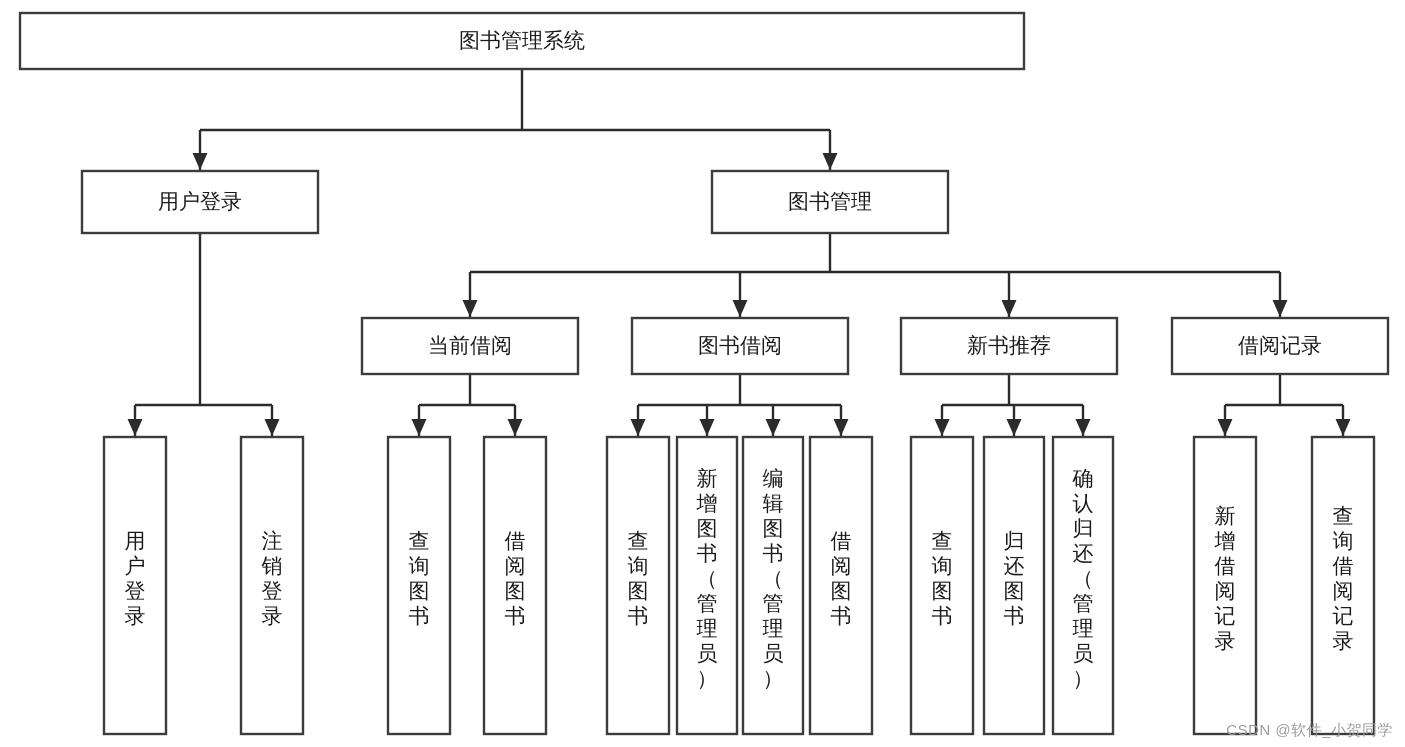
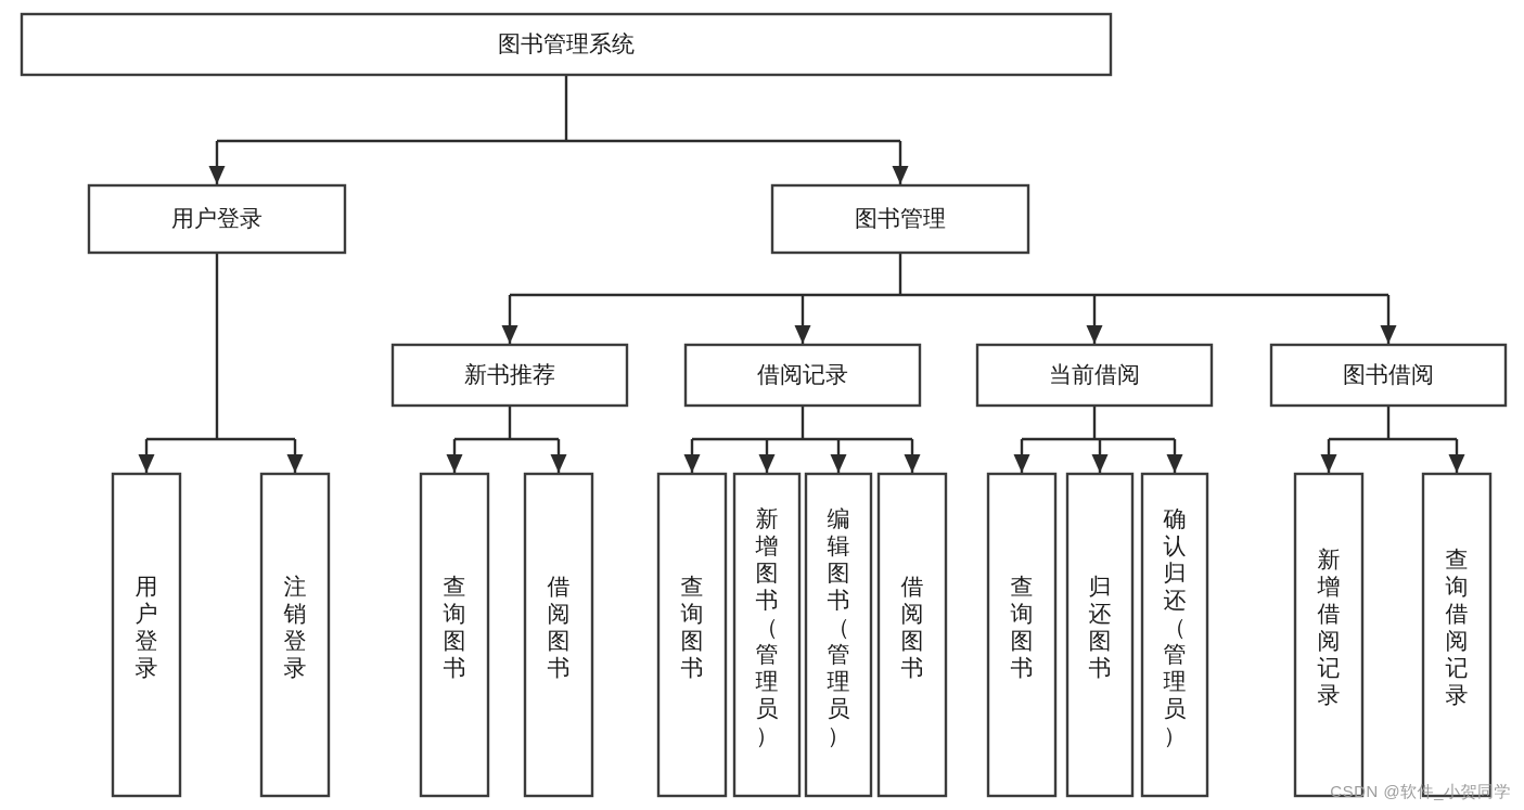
  图书管理系统
  用户登录
  图书管理
- 当前借阅
+ 新书推荐
- 图书借阅
+ 借阅记录
- 新书推荐
+ 当前借阅
- 借阅记录
+ 图书借阅
  用户登录
  注销登录
  查询图书
  借阅图书
  查询图书
  新增图书（管理员）
  编辑图书（管理员）
  借阅图书
  查询图书
  归还图书
  确认归还（管理员）
  新增借阅记录
  查询借阅记录
  CSDN @软件_小贺同学
